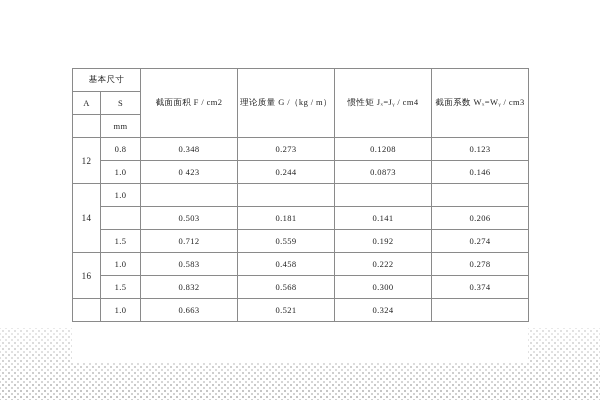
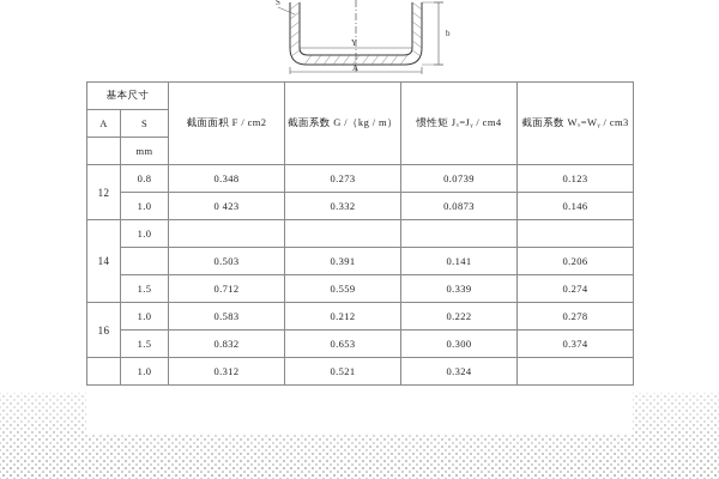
+ b
+ S
+ Y
+ A
- 基本尺寸	截面面积 F / cm2	理论质量 G /（kg / m）	惯性矩 Jₓ=Jᵧ / cm4	截面系数 Wₓ=Wᵧ / cm3
+ 基本尺寸	截面面积 F / cm2	截面系数 G /（kg / m）	惯性矩 Jₓ=Jᵧ / cm4	截面系数 Wₓ=Wᵧ / cm3
  A	S
  	mm
- 12	0.8	0.348	0.273	0.1208	0.123
+ 12	0.8	0.348	0.273	0.0739	0.123
- 1.0	0 423	0.244	0.0873	0.146
+ 1.0	0 423	0.332	0.0873	0.146
  14	1.0
- 	0.503	0.181	0.141	0.206
+ 	0.503	0.391	0.141	0.206
- 1.5	0.712	0.559	0.192	0.274
+ 1.5	0.712	0.559	0.339	0.274
- 16	1.0	0.583	0.458	0.222	0.278
+ 16	1.0	0.583	0.212	0.222	0.278
- 1.5	0.832	0.568	0.300	0.374
+ 1.5	0.832	0.653	0.300	0.374
- 	1.0	0.663	0.521	0.324
+ 	1.0	0.312	0.521	0.324
